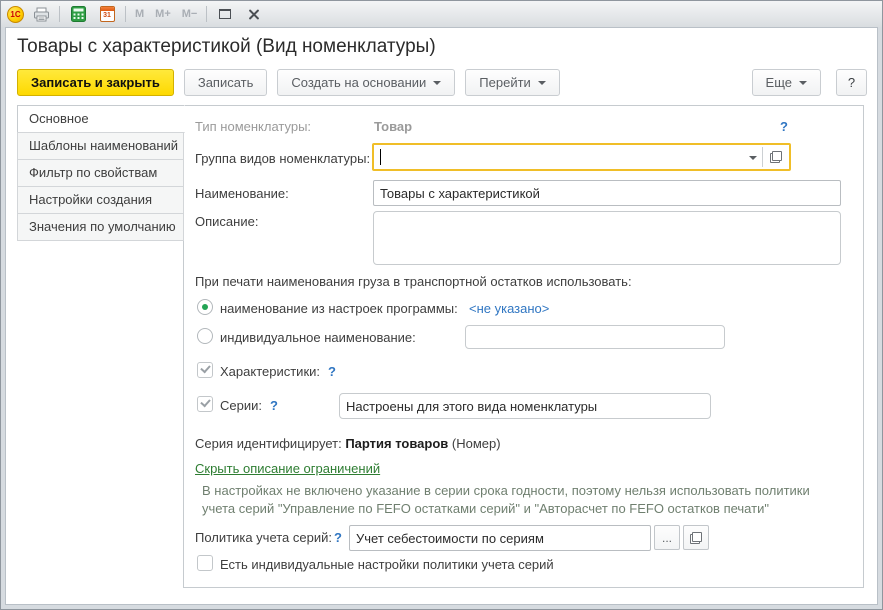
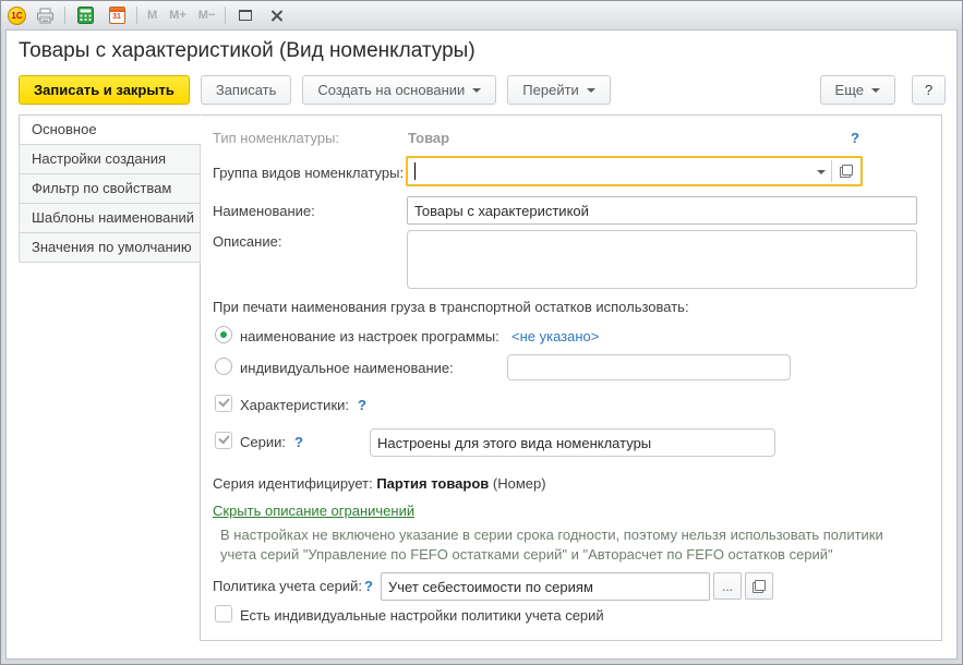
  1С
  М
  М+
  М−
  Товары с характеристикой (Вид номенклатуры)
  Записать и закрыть
  Записать
  Создать на основании
  Перейти
  Еще
  ?
  Основное
- Шаблоны наименований
+ Настройки создания
  Фильтр по свойствам
- Настройки создания
+ Шаблоны наименований
  Значения по умолчанию
  Тип номенклатуры:
  Товар
  ?
  Группа видов номенклатуры:
  Наименование:
  Товары с характеристикой
  Описание:
  При печати наименования груза в транспортной остатков использовать:
  наименование из настроек программы:
  <не указано>
  индивидуальное наименование:
  Характеристики:
  ?
  Серии:
  ?
  Настроены для этого вида номенклатуры
  Серия идентифицирует: Партия товаров (Номер)
  Скрыть описание ограничений
  В настройках не включено указание в серии срока годности, поэтому нельзя использовать политики
- учета серий "Управление по FEFO остатками серий" и "Авторасчет по FEFO остатков печати"
+ учета серий "Управление по FEFO остатками серий" и "Авторасчет по FEFO остатков серий"
  Политика учета серий:
  ?
  Учет себестоимости по сериям
  ...
  Есть индивидуальные настройки политики учета серий
